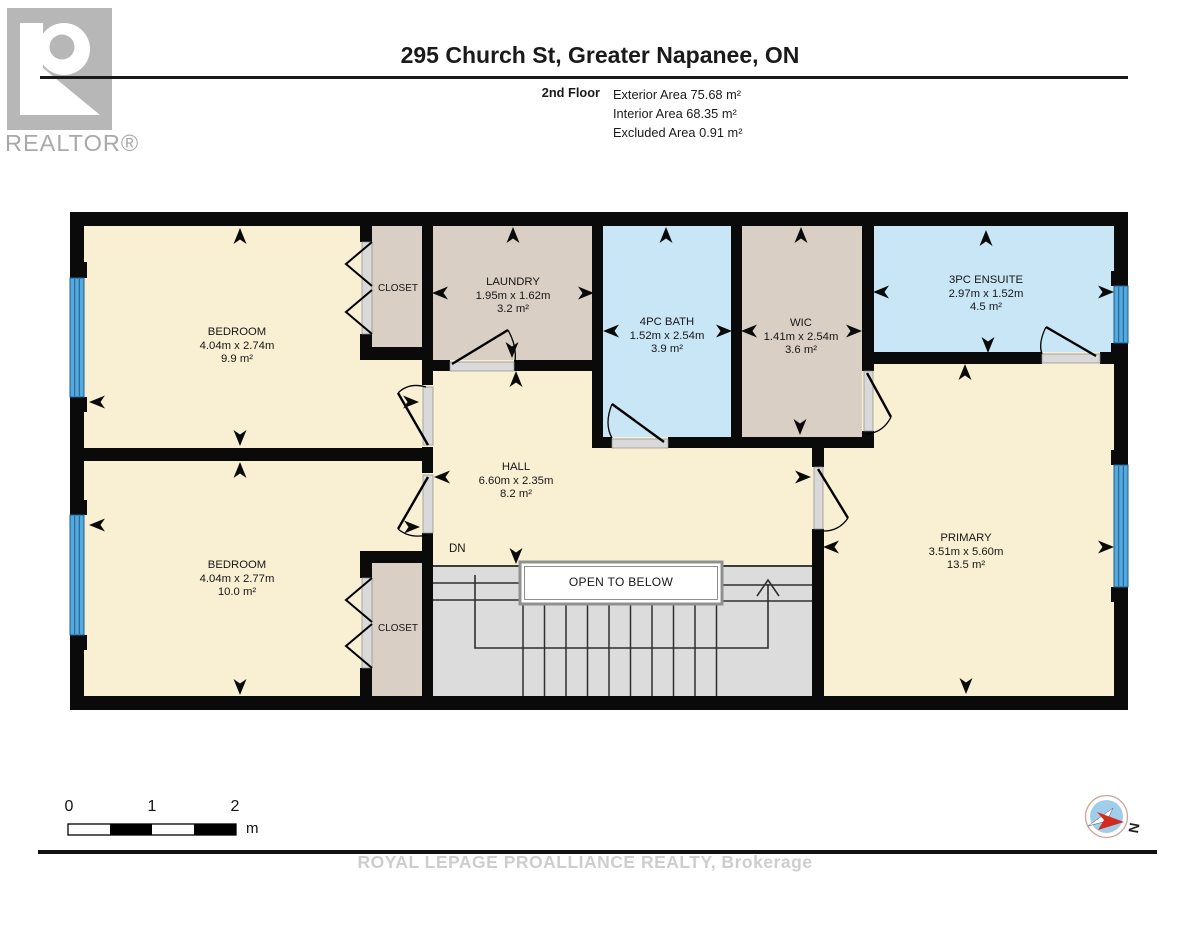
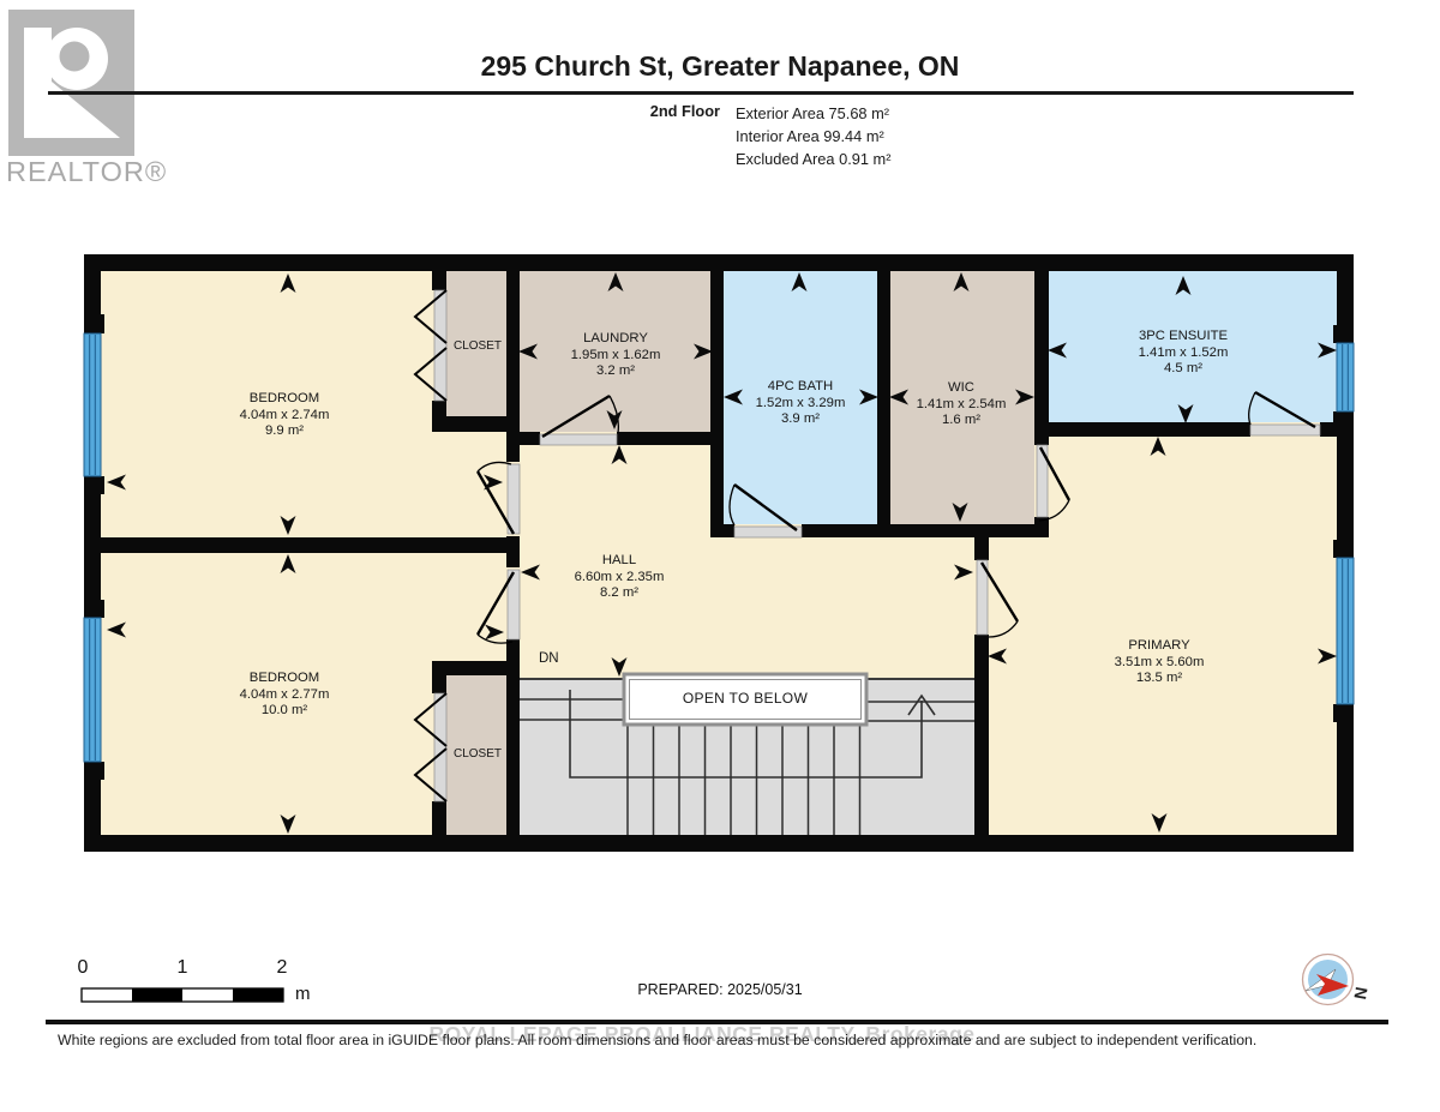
  REALTOR®
  295 Church St, Greater Napanee, ON
  2nd Floor
  Exterior Area 75.68 m²
- Interior Area 68.35 m²
+ Interior Area 99.44 m²
  Excluded Area 0.91 m²
  BEDROOM
  4.04m x 2.74m
  9.9 m²
  CLOSET
  LAUNDRY
  1.95m x 1.62m
  3.2 m²
  4PC BATH
- 1.52m x 2.54m
+ 1.52m x 3.29m
  3.9 m²
  WIC
  1.41m x 2.54m
- 3.6 m²
+ 1.6 m²
  3PC ENSUITE
- 2.97m x 1.52m
+ 1.41m x 1.52m
  4.5 m²
  HALL
  6.60m x 2.35m
  8.2 m²
  PRIMARY
  3.51m x 5.60m
  13.5 m²
  BEDROOM
  4.04m x 2.77m
  10.0 m²
  CLOSET
  DN
  OPEN TO BELOW
  0
  1
  2
  m
+ PREPARED: 2025/05/31
  ROYAL LEPAGE PROALLIANCE REALTY, Brokerage
+ White regions are excluded from total floor area in iGUIDE floor plans. All room dimensions and floor areas must be considered approximate and are subject to independent verification.
